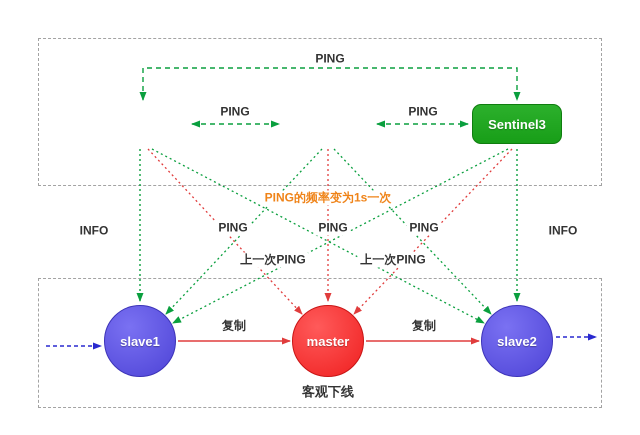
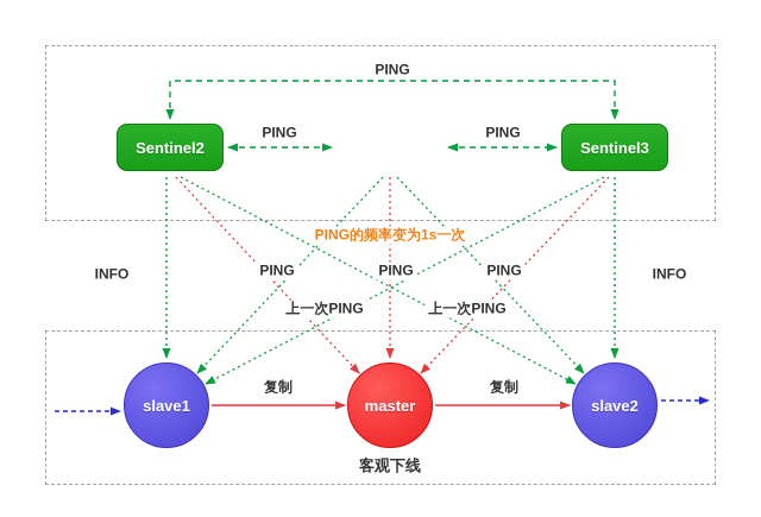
+ Sentinel2
  Sentinel3
  slave1
  master
  slave2
  PING
  PING
  PING
  INFO
  INFO
  PING的频率变为1s一次
  PING
  PING
  PING
  上一次PING
  上一次PING
  复制
  复制
  客观下线
